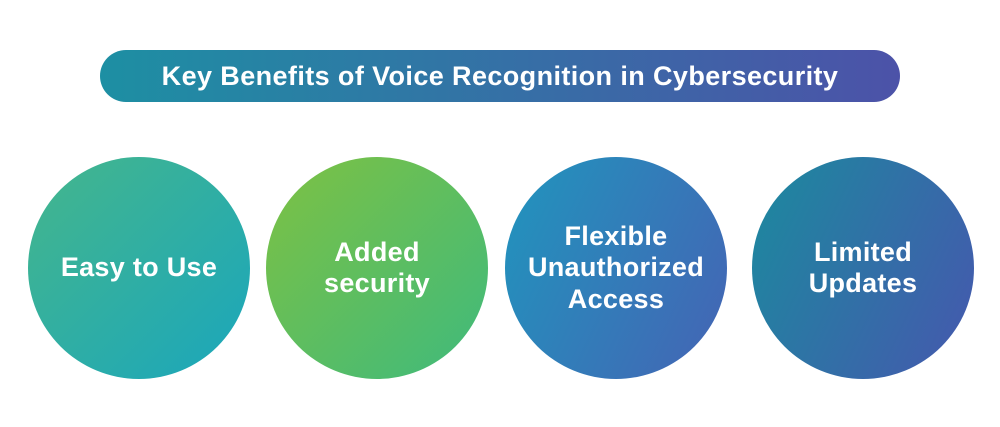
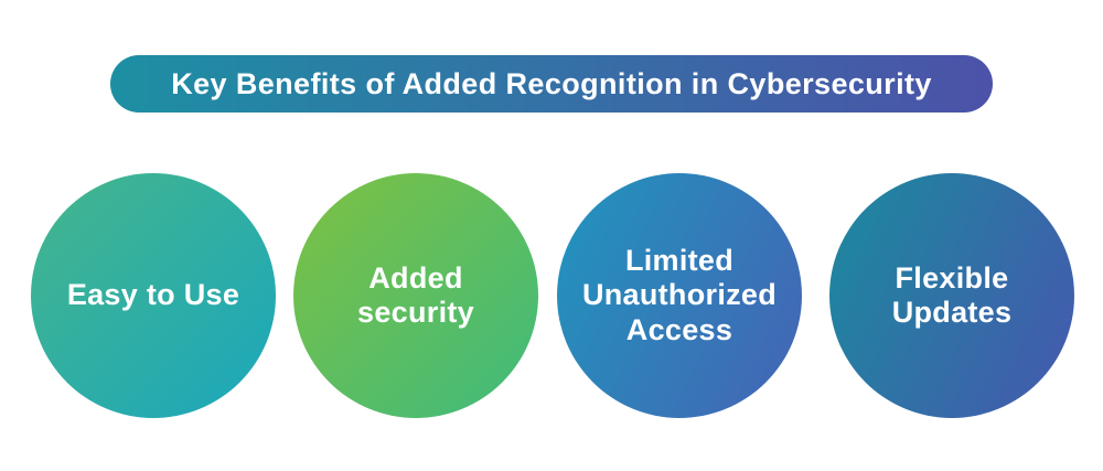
- Key Benefits of Voice Recognition in Cybersecurity
+ Key Benefits of Added Recognition in Cybersecurity
  Easy to Use
  Added
  security
- Flexible
+ Limited
  Unauthorized
  Access
- Limited
+ Flexible
  Updates
